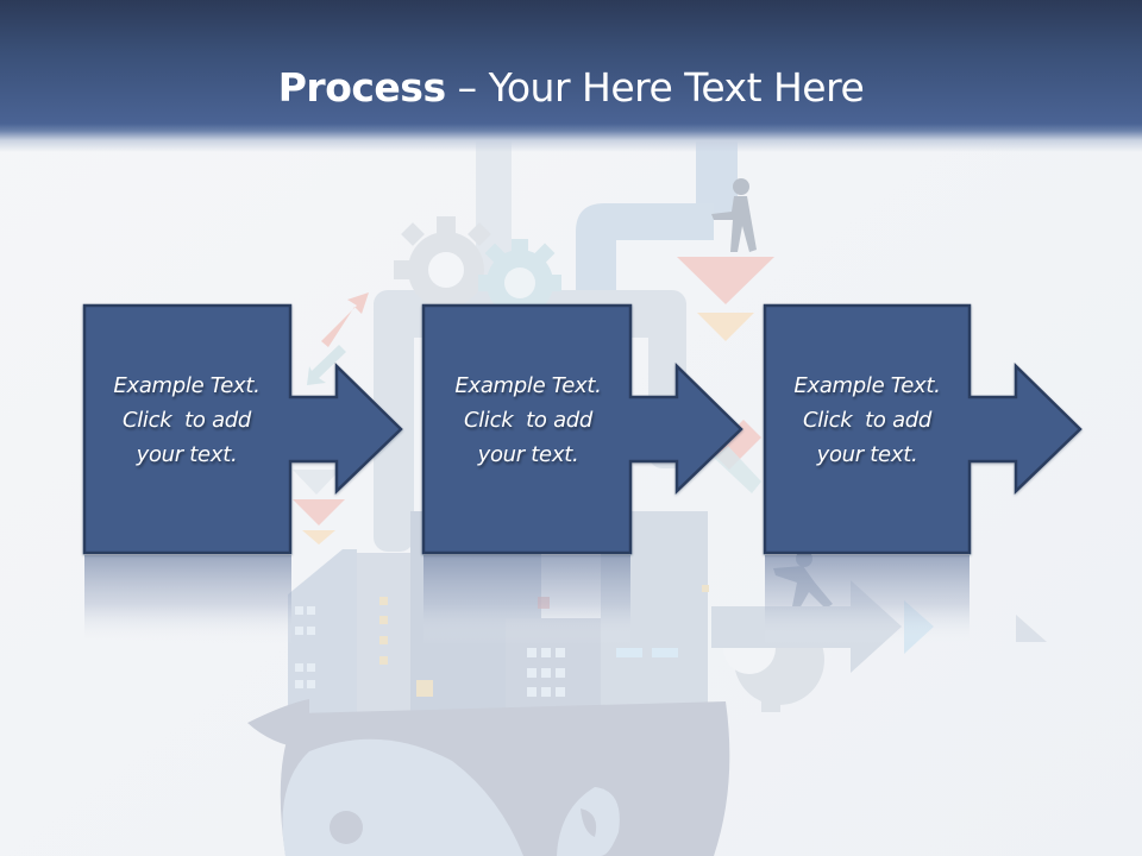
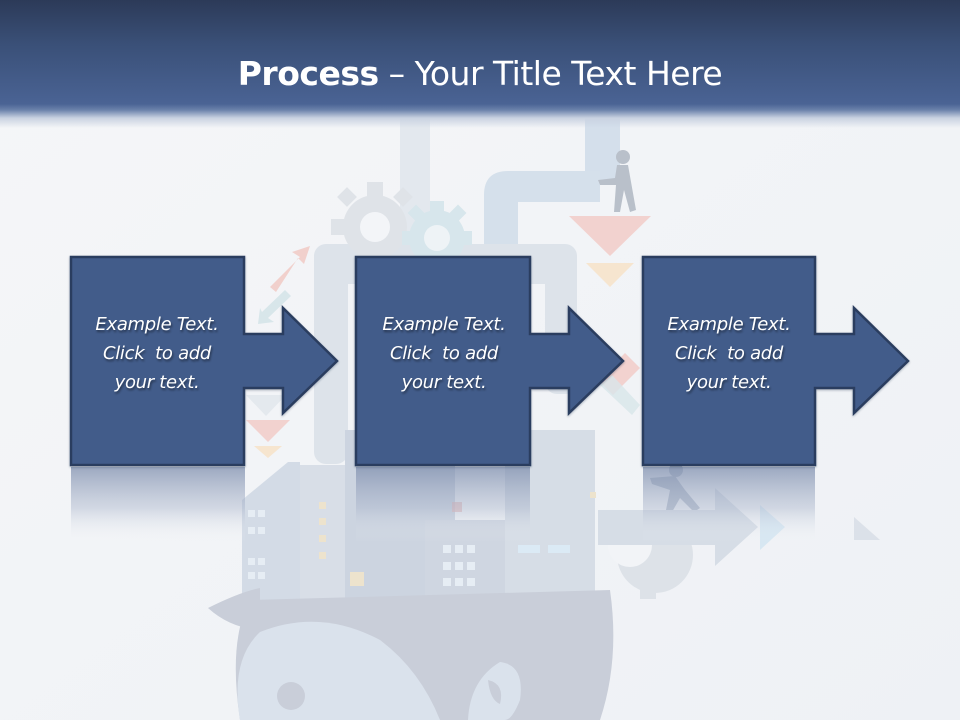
- Process – Your Here Text Here
+ Process – Your Title Text Here
  Example Text.
  Click to add
  your text.
  Example Text.
  Click to add
  your text.
  Example Text.
  Click to add
  your text.
